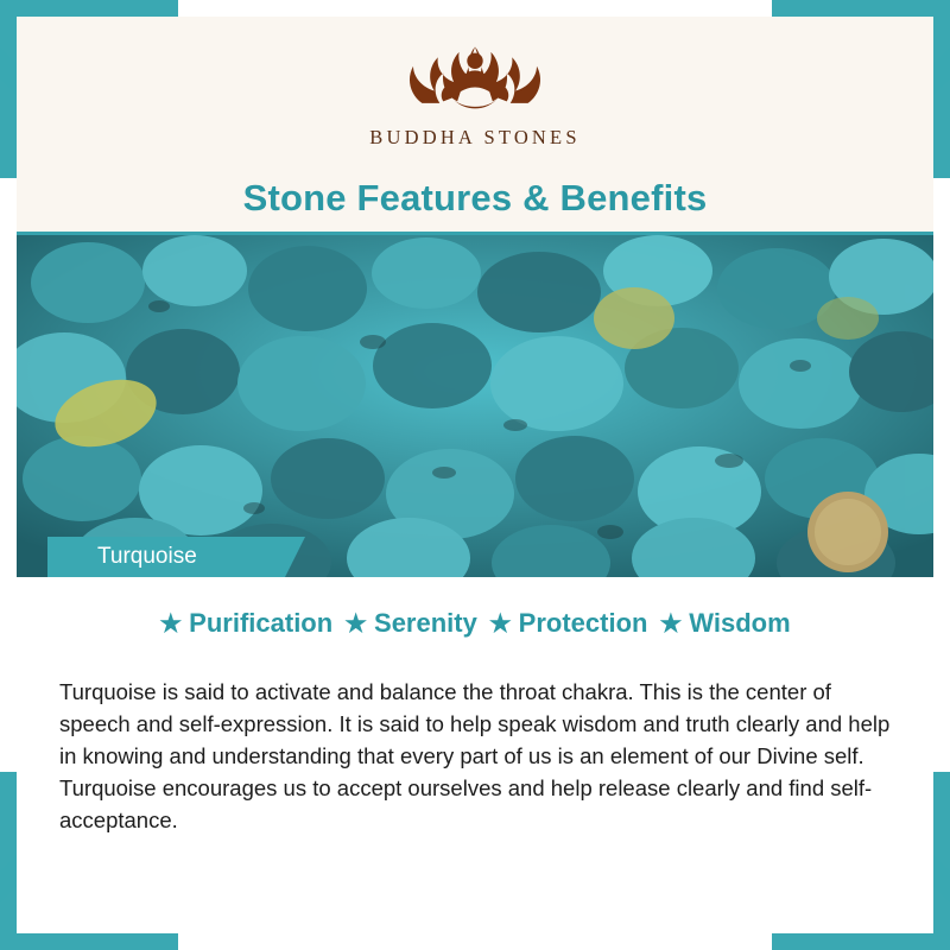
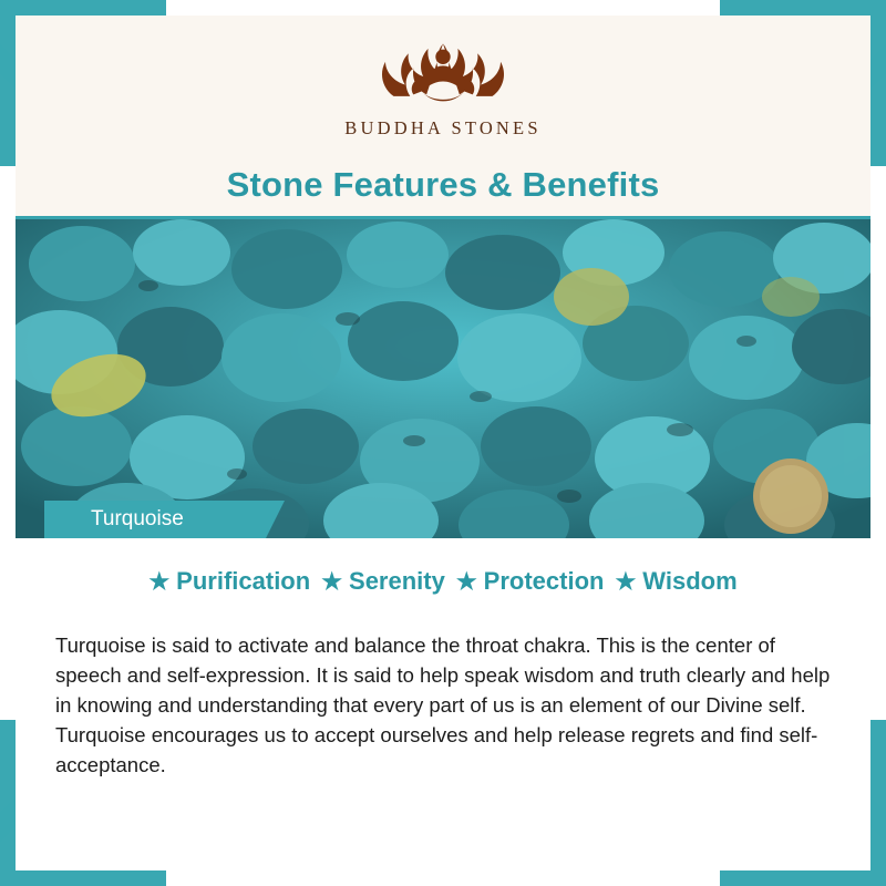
  BUDDHA STONES
  Stone Features & Benefits
  Turquoise
  ★
  Purification
  ★
  Serenity
  ★
  Protection
  ★
  Wisdom
- Turquoise is said to activate and balance the throat chakra. This is the center of speech and self-expression. It is said to help speak wisdom and truth clearly and help in knowing and understanding that every part of us is an element of our Divine self. Turquoise encourages us to accept ourselves and help release clearly and find self-acceptance.
+ Turquoise is said to activate and balance the throat chakra. This is the center of speech and self-expression. It is said to help speak wisdom and truth clearly and help in knowing and understanding that every part of us is an element of our Divine self. Turquoise encourages us to accept ourselves and help release regrets and find self-acceptance.
